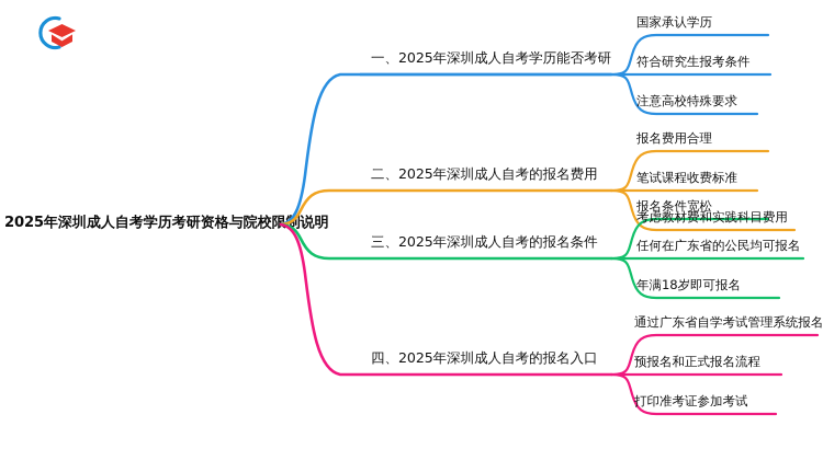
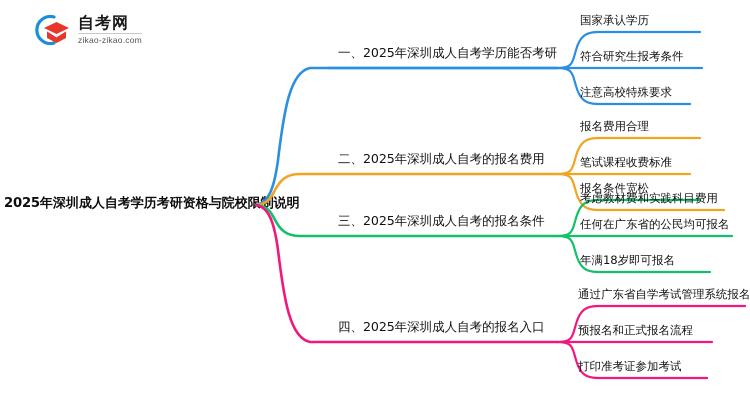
+ 自考网
+ zikao-zikao.com
  2025年深圳成人自考学历考研资格与院校
  一、2025年深圳成人自考学历能否考研
  二、2025年深圳成人自考的报名费用
  三、2025年深圳成人自考的报名条件
  四、2025年深圳成人自考的报名入口
  国家承认学历
  符合研究生报考条件
  注意高校特殊要求
  报名费用合理
  笔试课程收费标准
  考虑教材费和实践科目费用
  报名条件宽松
  任何在广东省的公民均可报名
  年满18岁即可报名
  通过广东省自学考试管理系统报名
  预报名和正式报名流程
  打印准考证参加考试
